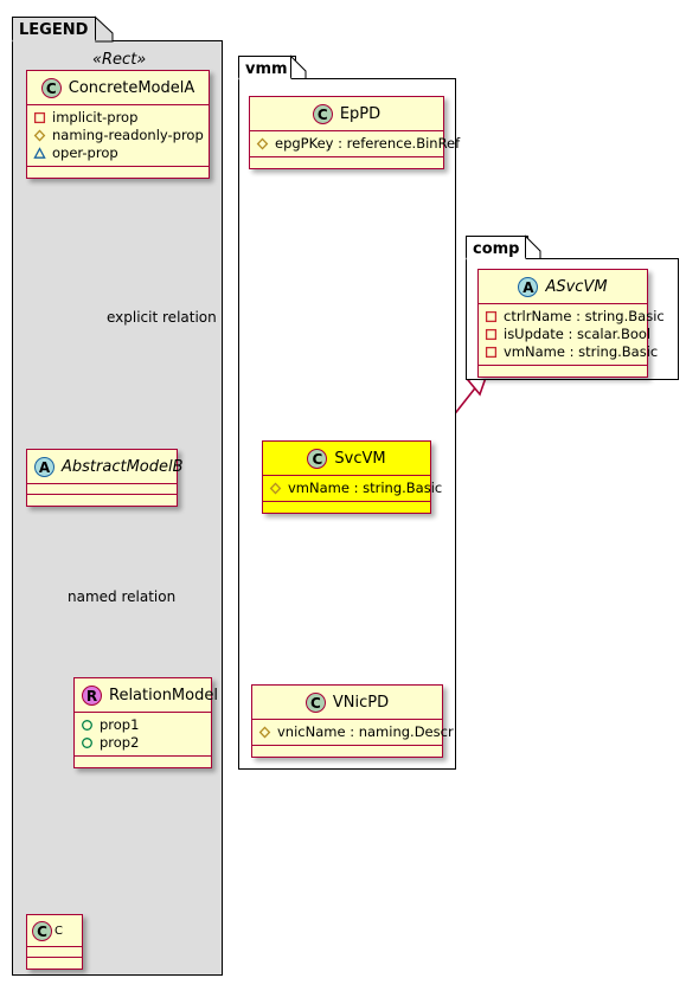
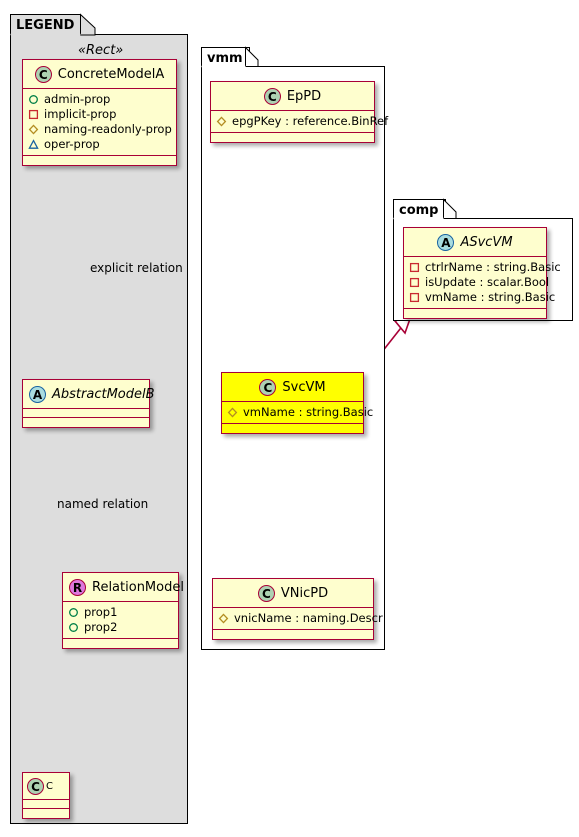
  LEGEND
  «Rect»
  C ConcreteModelA
+ admin-prop
  implicit-prop
  naming-readonly-prop
  oper-prop
  explicit relation
  A AbstractModelB
  named relation
  R RelationModel
  prop1
  prop2
  C C
  vmm
  C EpPD
  epgPKey : reference.BinRef
  C SvcVM
  vmName : string.Basic
  C VNicPD
  vnicName : naming.Descr
  comp
  A ASvcVM
  ctrlrName : string.Basic
  isUpdate : scalar.Bool
  vmName : string.Basic
